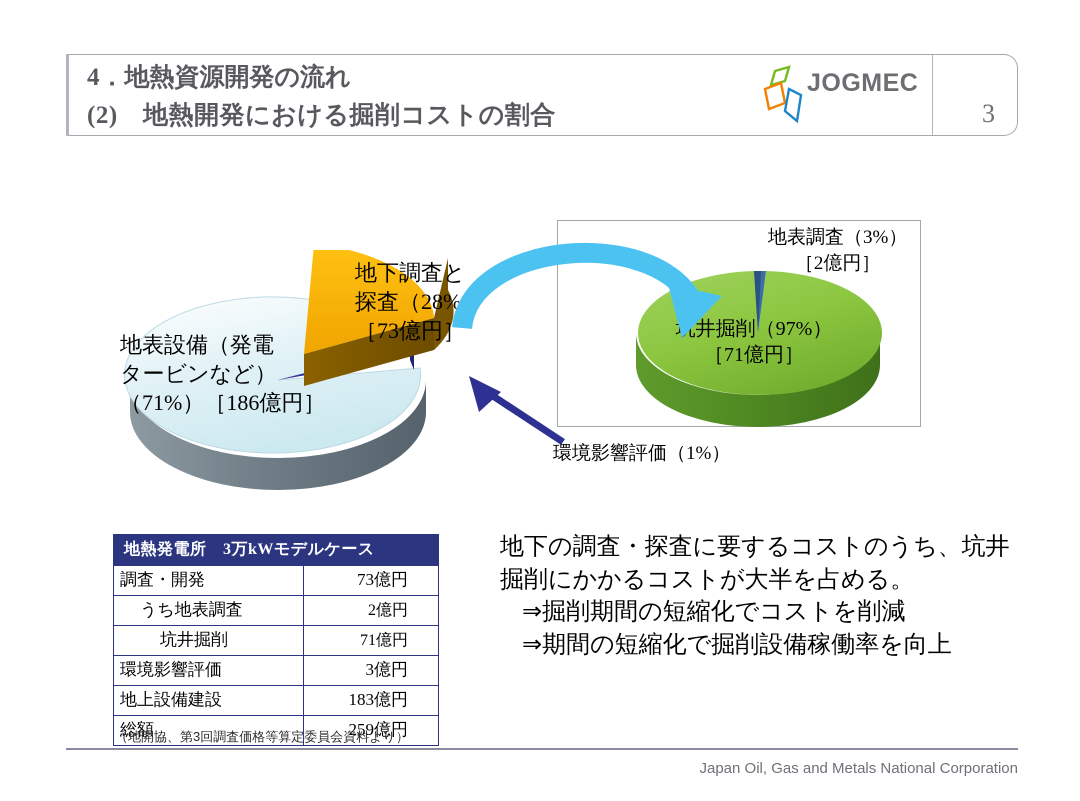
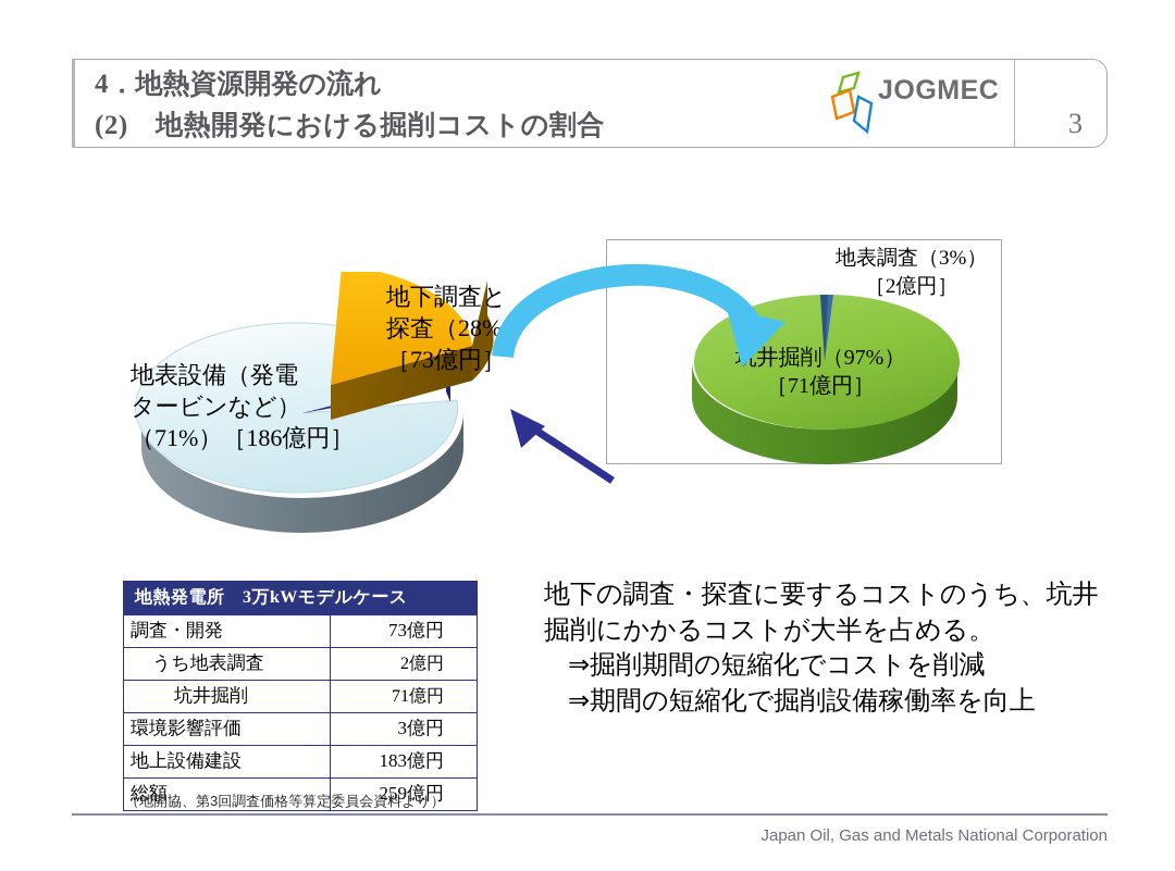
  4．地熱資源開発の流れ
  (2) 地熱開発における掘削コストの割合
  JOGMEC
  3
  地表設備（発電
  タービンなど）
  （71%）［186億円］
  地下調査と
  探査（28%
  ［73億円］
- 環境影響評価（1%）
  井掘削（97%）
  ［71億円］
  地表調査（3%）
  ［2億円］
  地熱発電所 3万kWモデルケース
  調査・開発	73億円
  うち地表調査	2億円
  坑井掘削	71億円
  環境影響評価	3億円
  地上設備建設	183億円
  総額	259億円
  地下の調査・探査に要するコストのうち、坑井
  掘削にかかるコストが大半を占める。
  ⇒掘削期間の短縮化でコストを削減
  ⇒期間の短縮化で掘削設備稼働率を向上
  （地開協、第3回調査価格等算定委員会資料より）
  Japan Oil, Gas and Metals National Corporation
